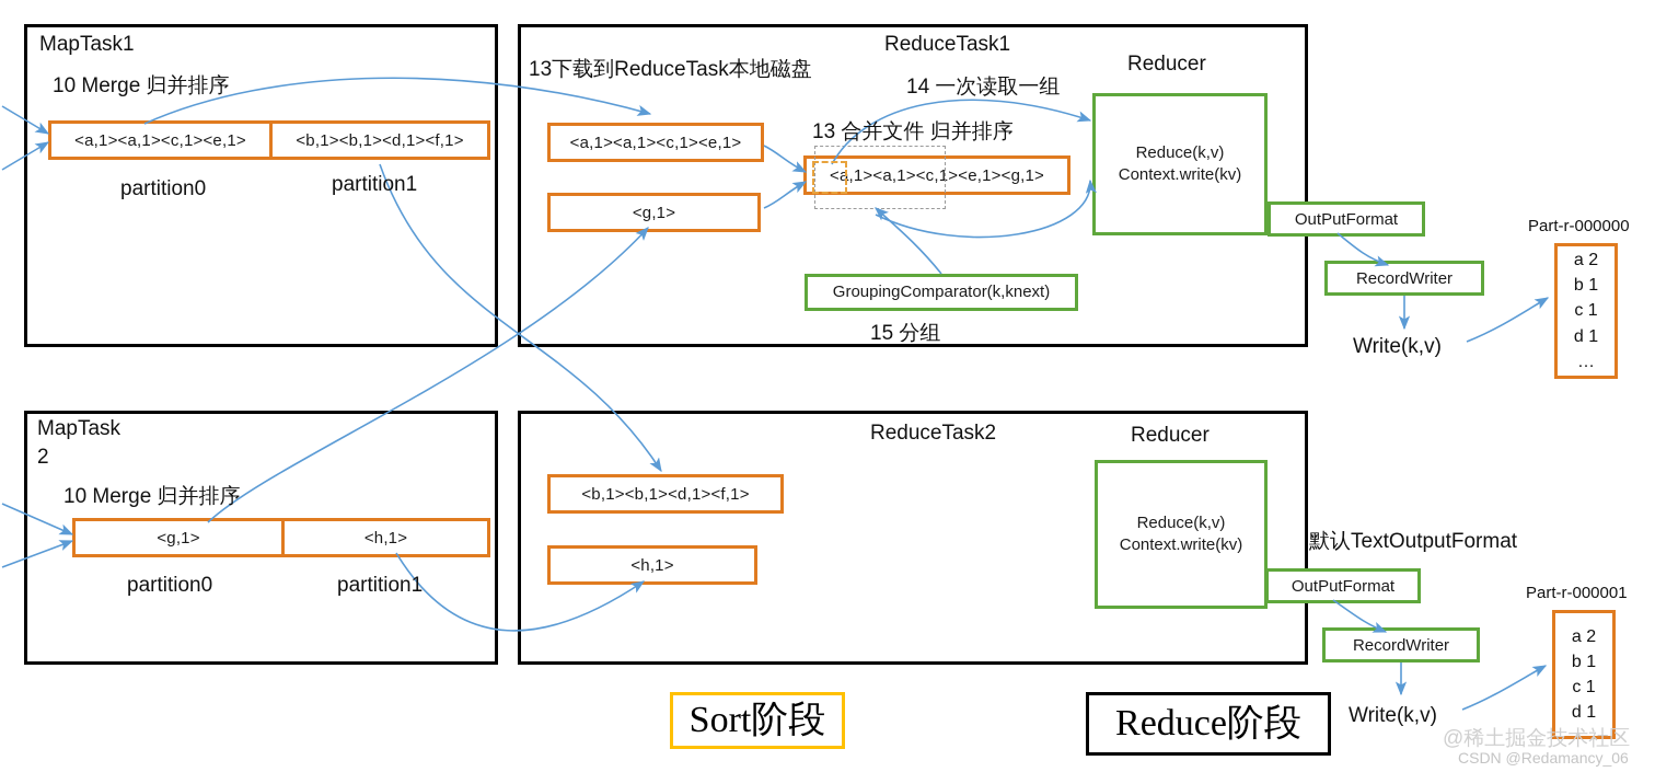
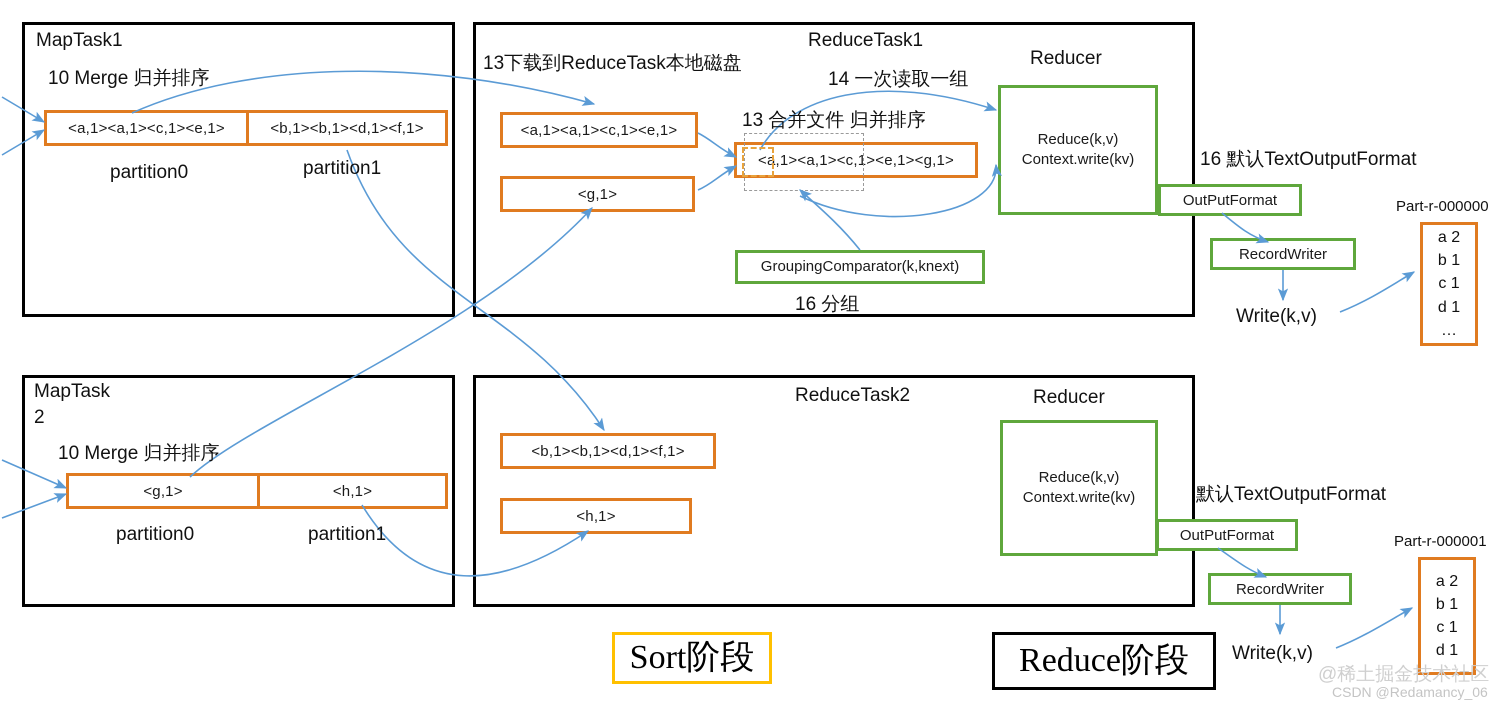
  MapTask1
  10 Merge 归并排序
  <a,1><a,1><c,1><e,1>
  <b,1><b,1><d,1><f,1>
  partition0
  partition1
  MapTask
  2
  10 Merge 归并排序
  <g,1>
  <h,1>
  partition0
  partition1
  ReduceTask1
  13下载到ReduceTask本地磁盘
  14 一次读取一组
  13 合并文件 归并排序
  <a,1><a,1><c,1><e,1>
  <g,1>
  <a,1><a,1><c,1><e,1><g,1>
  GroupingComparator(k,knext)
- 15 分组
+ 16 分组
  Reducer
  Reduce(k,v)
  Context.write(kv)
+ 16 默认TextOutputFormat
  OutPutFormat
  RecordWriter
  Write(k,v)
  Part-r-000000
  a 2
  b 1
  c 1
  d 1
  …
  ReduceTask2
  <b,1><b,1><d,1><f,1>
  <h,1>
  Reducer
  Reduce(k,v)
  Context.write(kv)
  默认TextOutputFormat
  OutPutFormat
  RecordWriter
  Write(k,v)
  Part-r-000001
  a 2
  b 1
  c 1
  d 1
  Sort阶段
  Reduce阶段
  @稀土掘金技术社区
  CSDN @Redamancy_06
